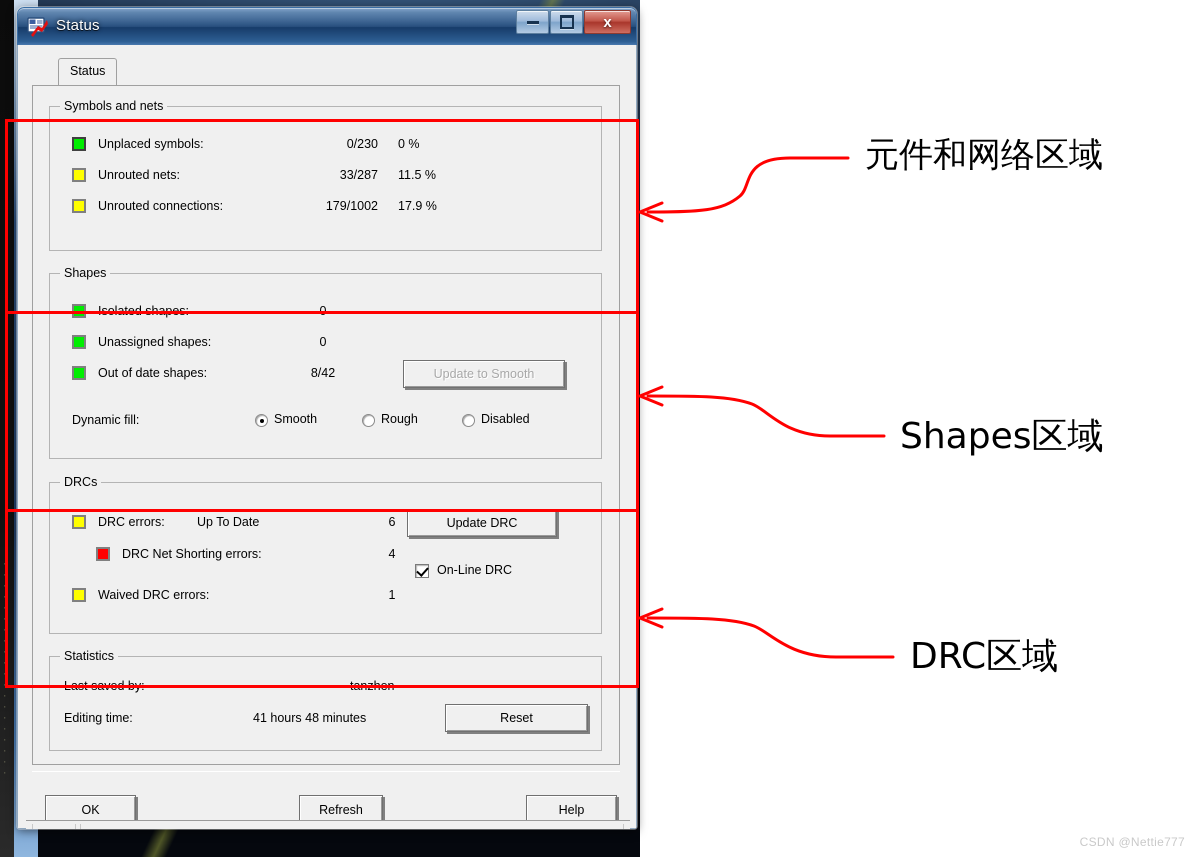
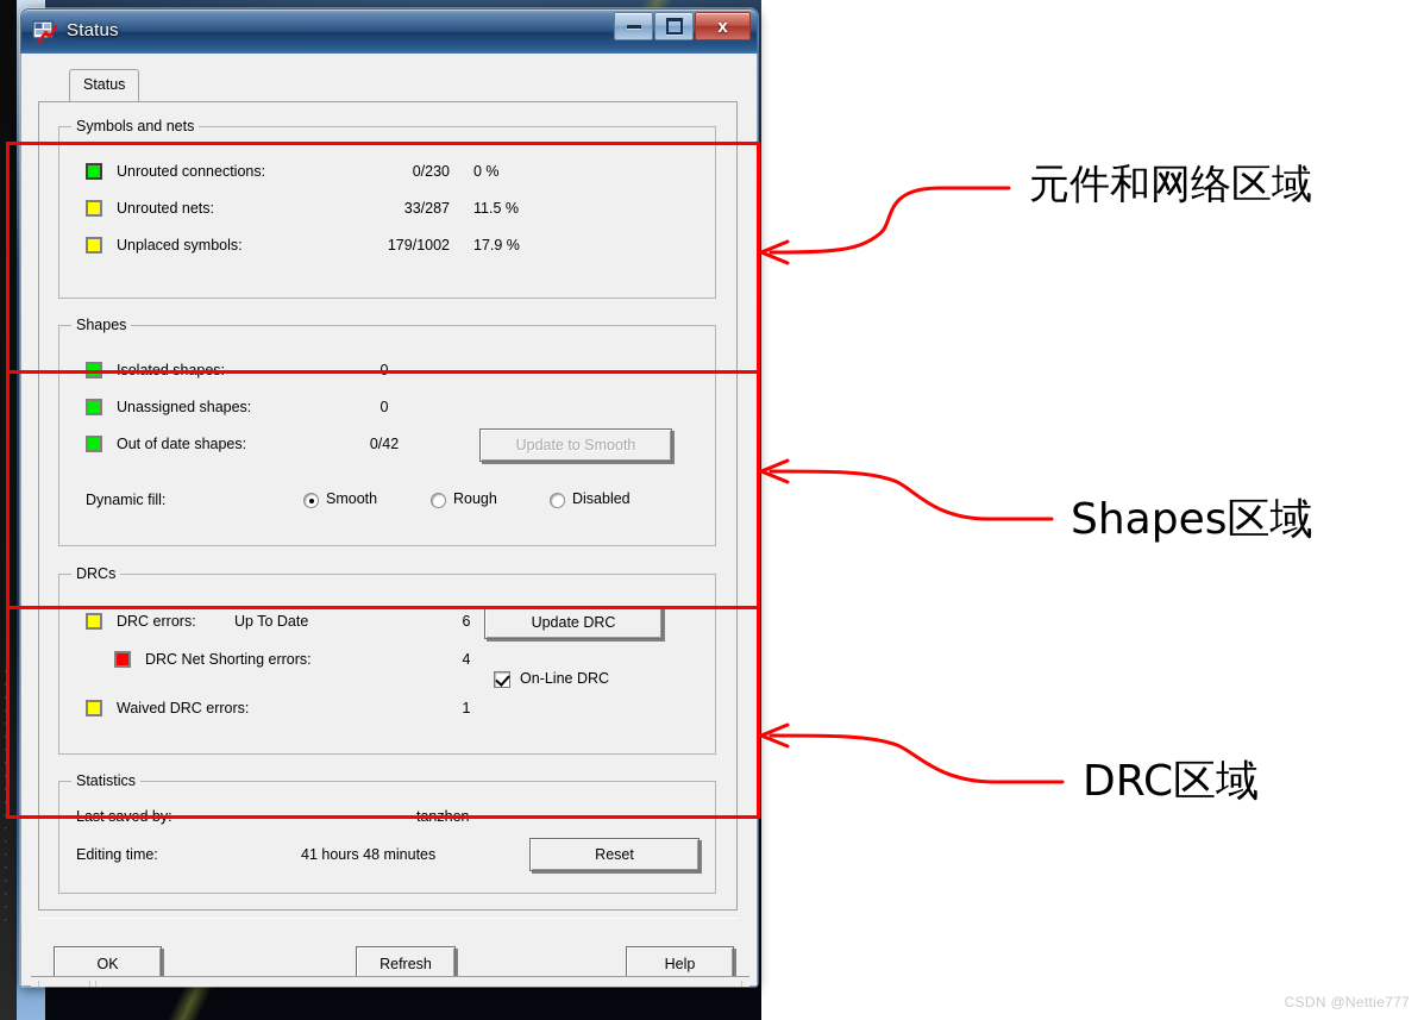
  ·
  ·
  ·
  ·
  ·
  ·
  ·
  ·
  Status
  x
  Status
  Symbols and nets
- Unplaced symbols:
+ Unrouted connections:
  0/230
  0 %
  Unrouted nets:
  33/287
  11.5 %
- Unrouted connections:
+ Unplaced symbols:
  179/1002
  17.9 %
  Shapes
  Unassigned shapes:
  0
  Out of date shapes:
- 8/42
+ 0/42
  Update to Smooth
  Dynamic fill:
  Smooth
  Rough
  Disabled
  DRCs
  DRC errors:
  Up To Date
  6
  Update DRC
  DRC Net Shorting errors:
  4
  On-Line DRC
  Waived DRC errors:
  1
  Statistics
  Editing time:
  41 hours 48 minutes
  Reset
  OK
  Refresh
  Help
  元件和网络区域
  Shapes区域
  DRC区域
  CSDN @Nettie777
